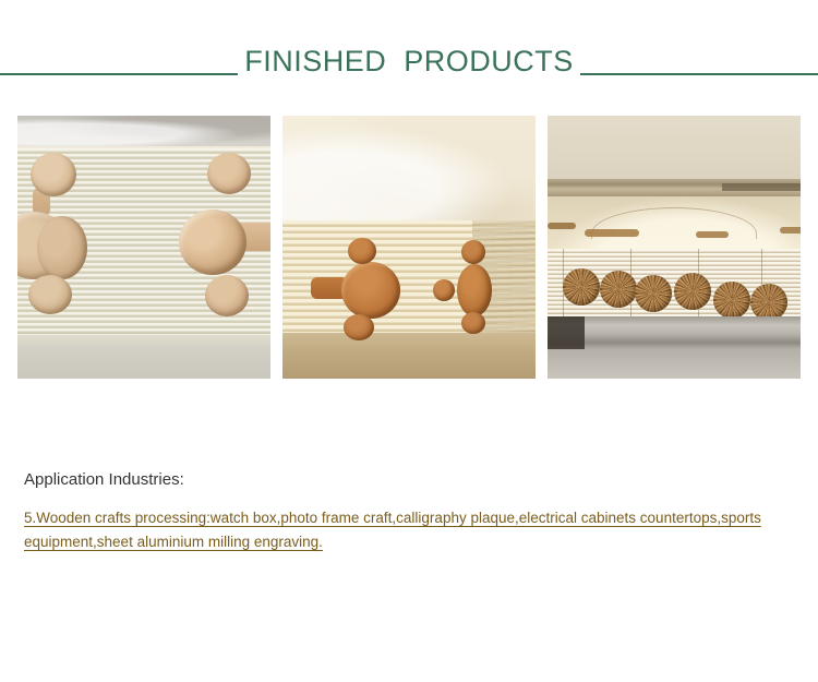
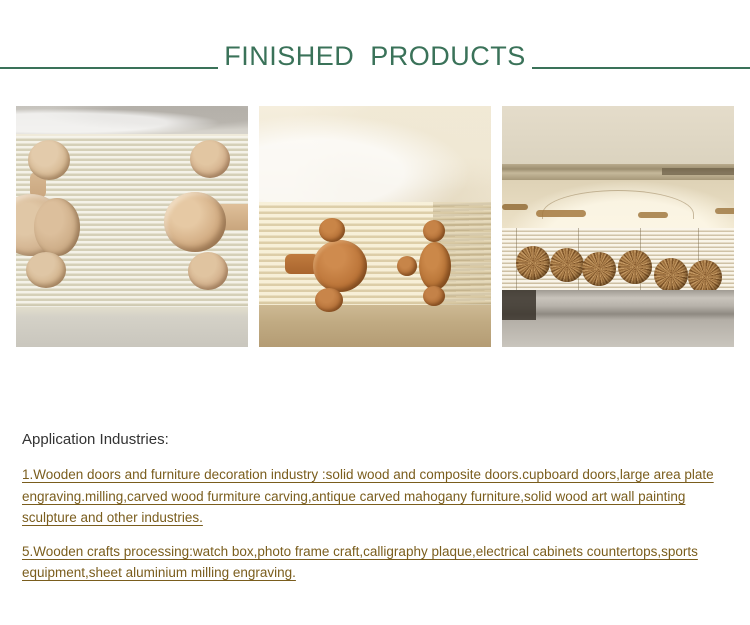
  FINISHED PRODUCTS
  Application Industries:
+ 1.Wooden doors and furniture decoration industry :solid wood and composite doors.cupboard doors,large area plate engraving.milling,carved wood furmiture carving,antique carved mahogany furniture,solid wood art wall painting sculpture and other industries.
  5.Wooden crafts processing:watch box,photo frame craft,calligraphy plaque,electrical cabinets countertops,sports equipment,sheet aluminium milling engraving.
